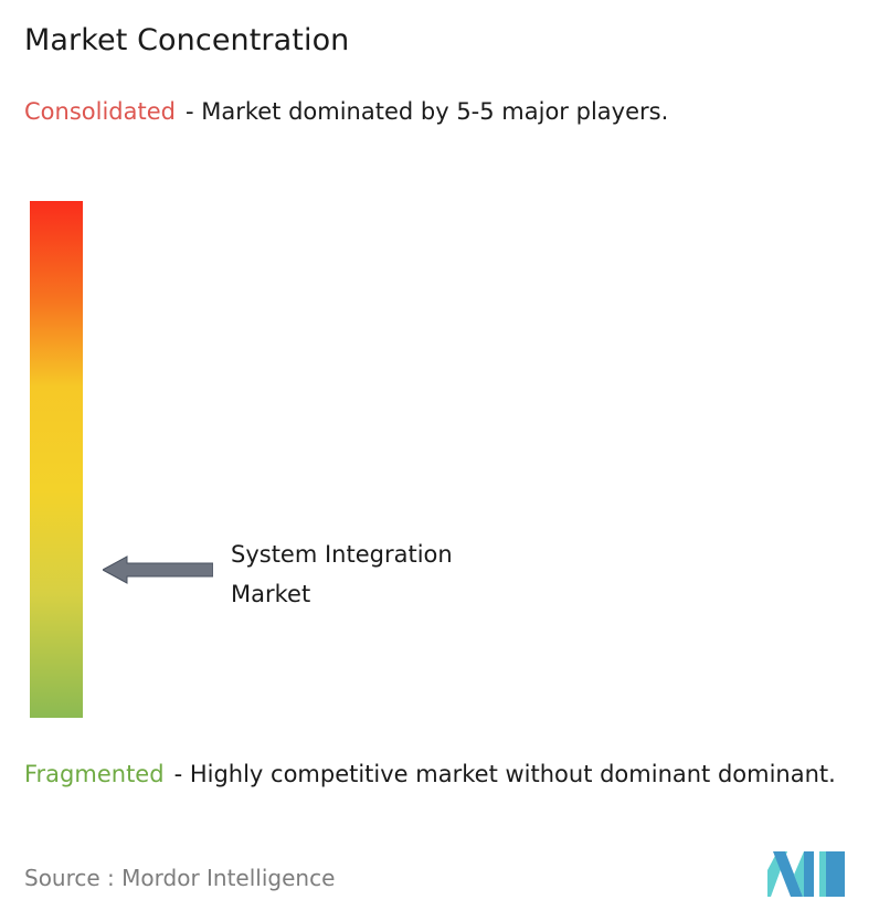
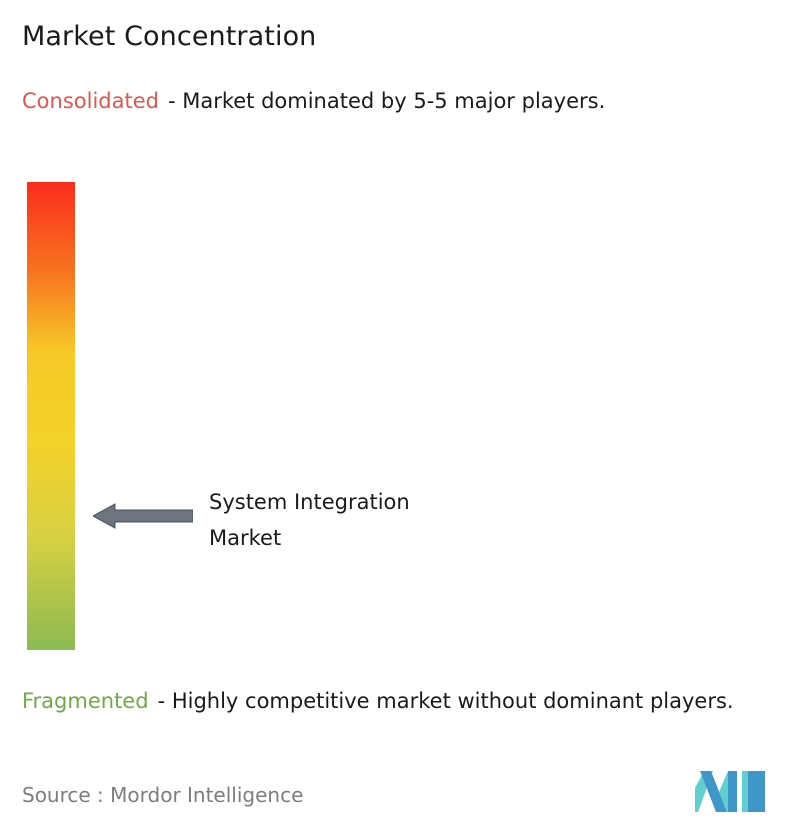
  Market Concentration
  Consolidated - Market dominated by 5-5 major players.
  System Integration
  Market
- Fragmented - Highly competitive market without dominant dominant.
+ Fragmented - Highly competitive market without dominant players.
  Source : Mordor Intelligence
